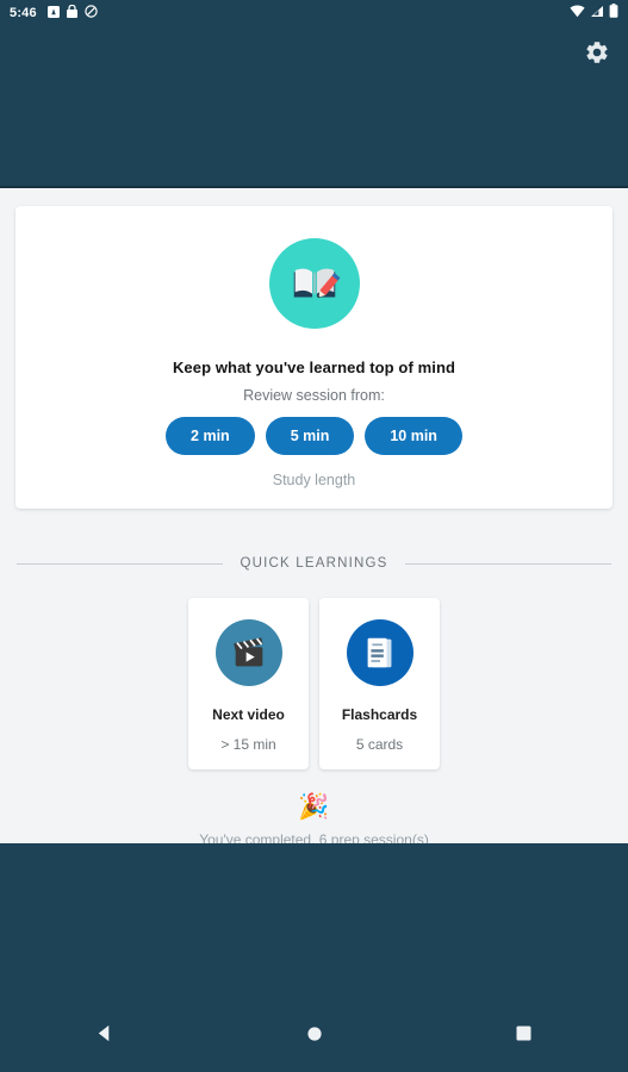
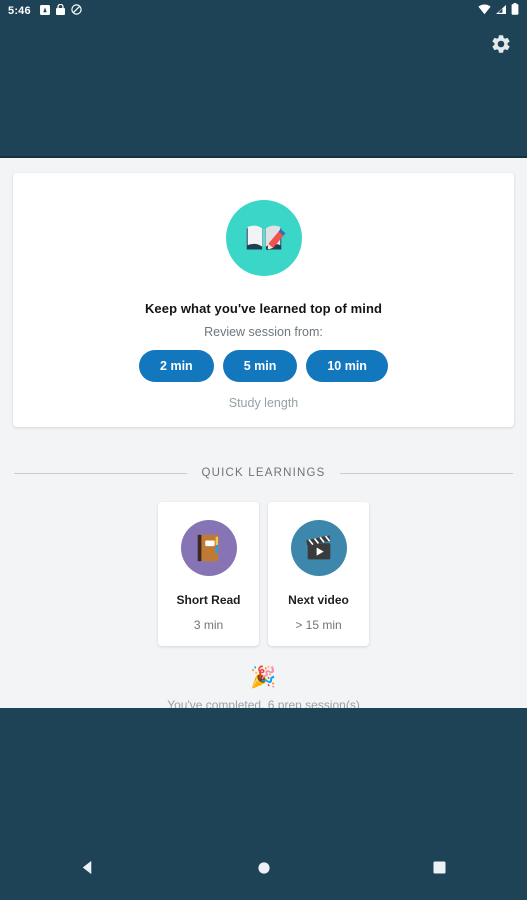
  5:46
  Keep what you've learned top of mind
  Review session from:
  2 min
  5 min
  10 min
  Study length
  QUICK LEARNINGS
+ Short Read
+ 3 min
  Next video
  > 15 min
- Flashcards
- 5 cards
  🎉
  You've completed, 6 prep session(s)
